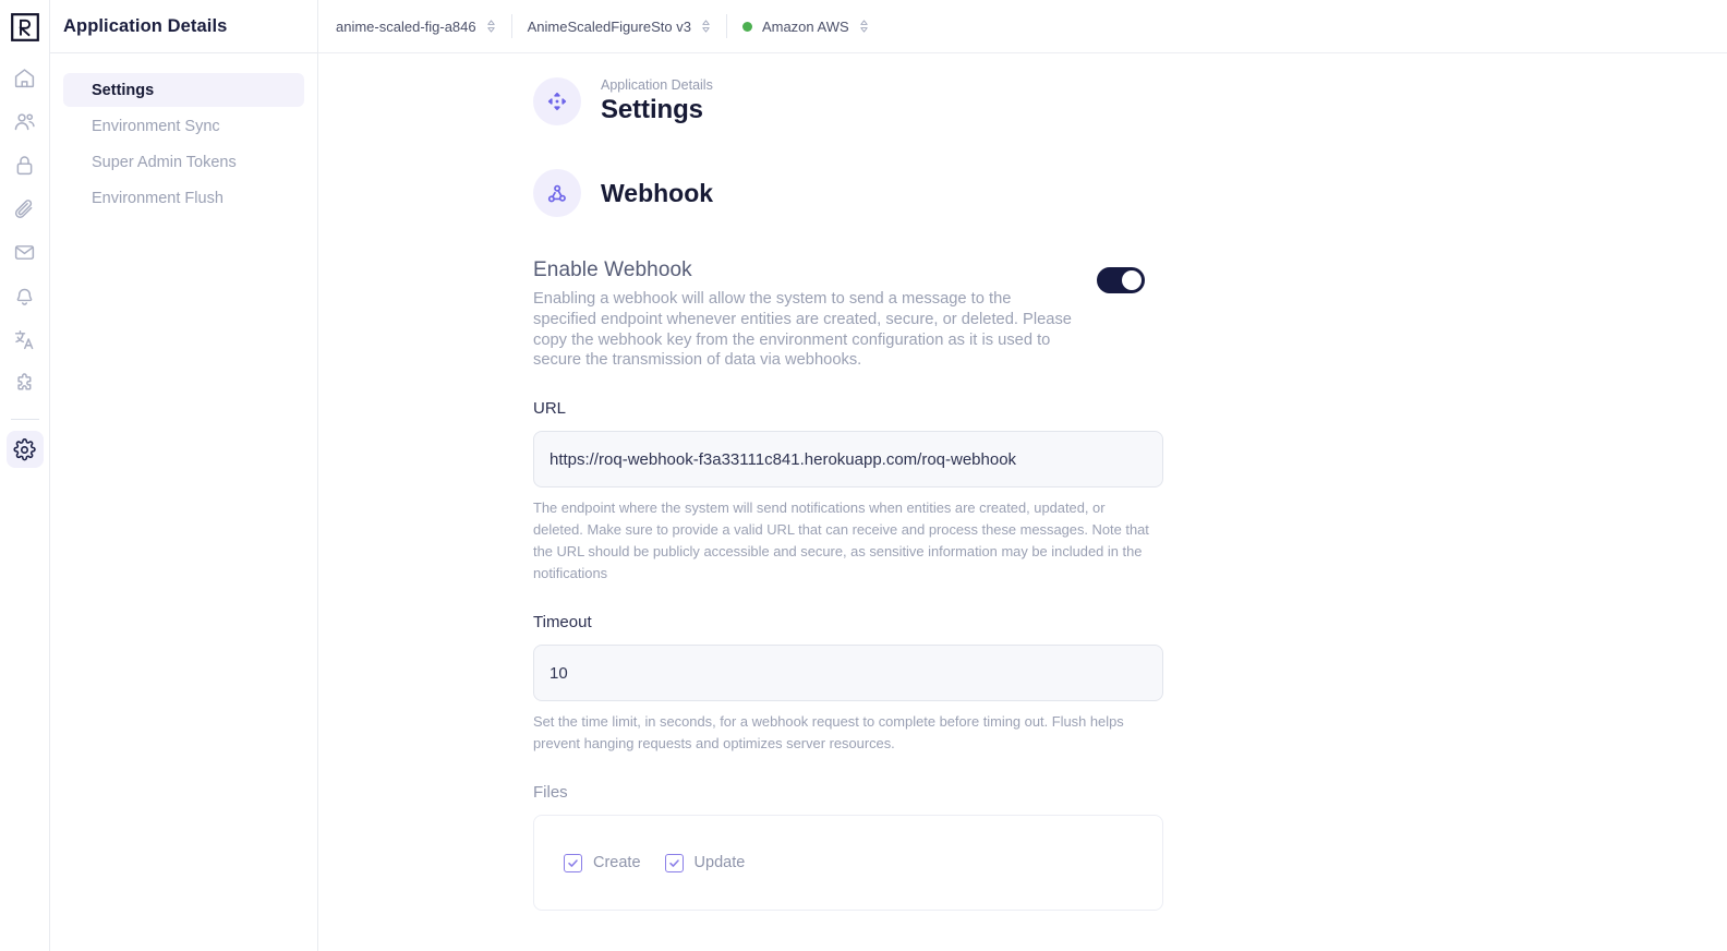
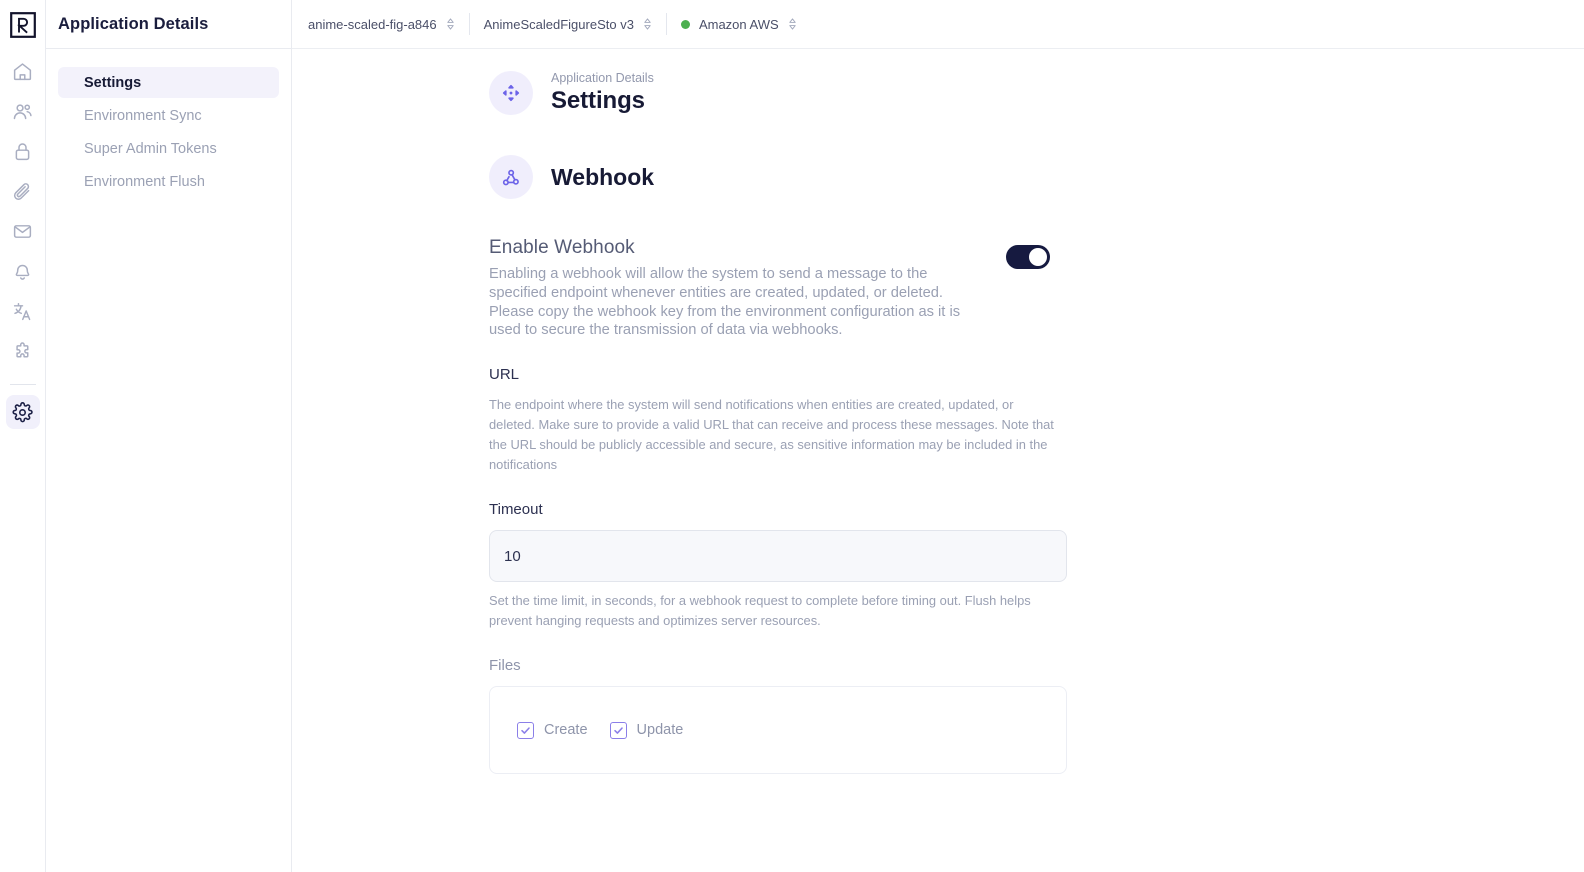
  Application Details
  Settings
  Environment Sync
  Super Admin Tokens
  Environment Flush
  anime-scaled-fig-a846
  AnimeScaledFigureSto v3
  Amazon AWS
  Application Details
  Settings
  Webhook
  Enable Webhook
- Enabling a webhook will allow the system to send a message to the specified endpoint whenever entities are created, secure, or deleted. Please copy the webhook key from the environment configuration as it is used to secure the transmission of data via webhooks.
+ Enabling a webhook will allow the system to send a message to the specified endpoint whenever entities are created, updated, or deleted. Please copy the webhook key from the environment configuration as it is used to secure the transmission of data via webhooks.
  URL
- https://roq-webhook-f3a33111c841.herokuapp.com/roq-webhook
  The endpoint where the system will send notifications when entities are created, updated, or deleted. Make sure to provide a valid URL that can receive and process these messages. Note that the URL should be publicly accessible and secure, as sensitive information may be included in the notifications
  Timeout
  10
  Set the time limit, in seconds, for a webhook request to complete before timing out. Flush helps prevent hanging requests and optimizes server resources.
  Files
  Create
  Update
